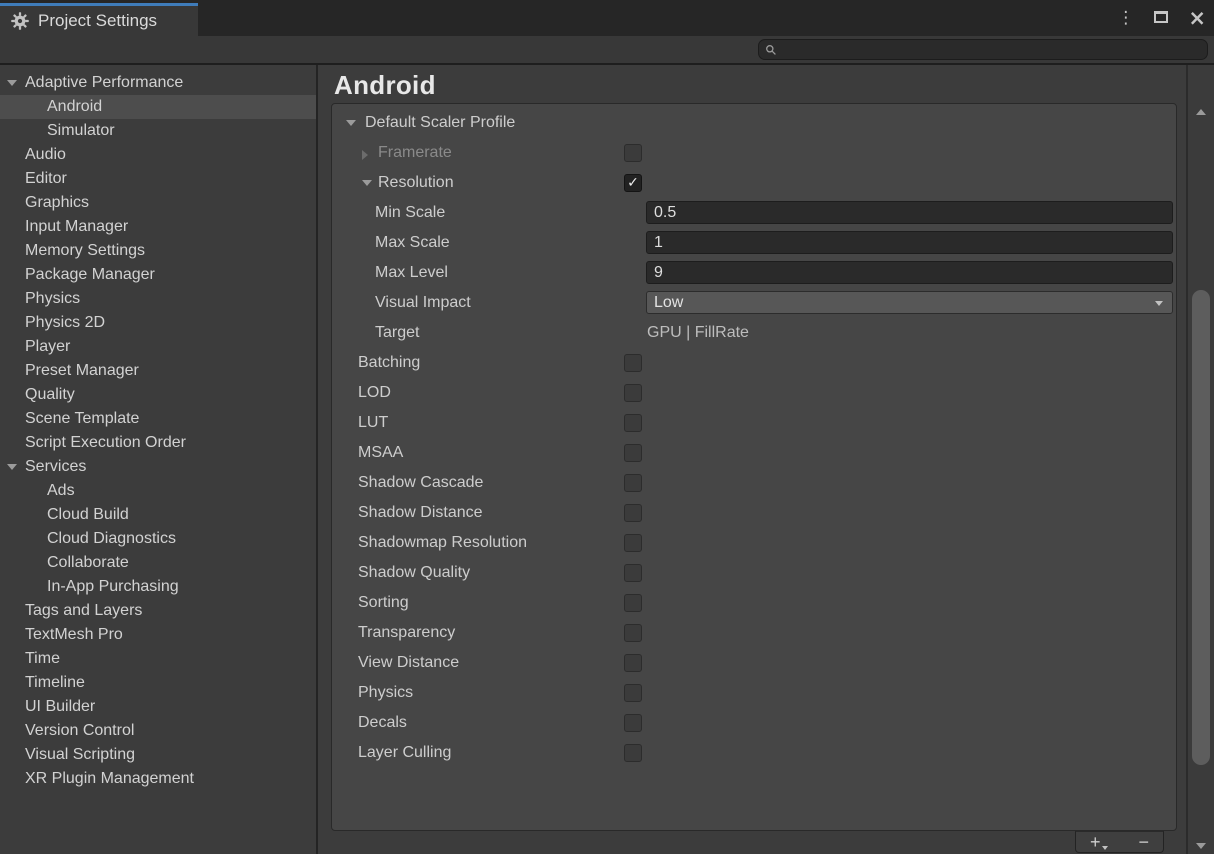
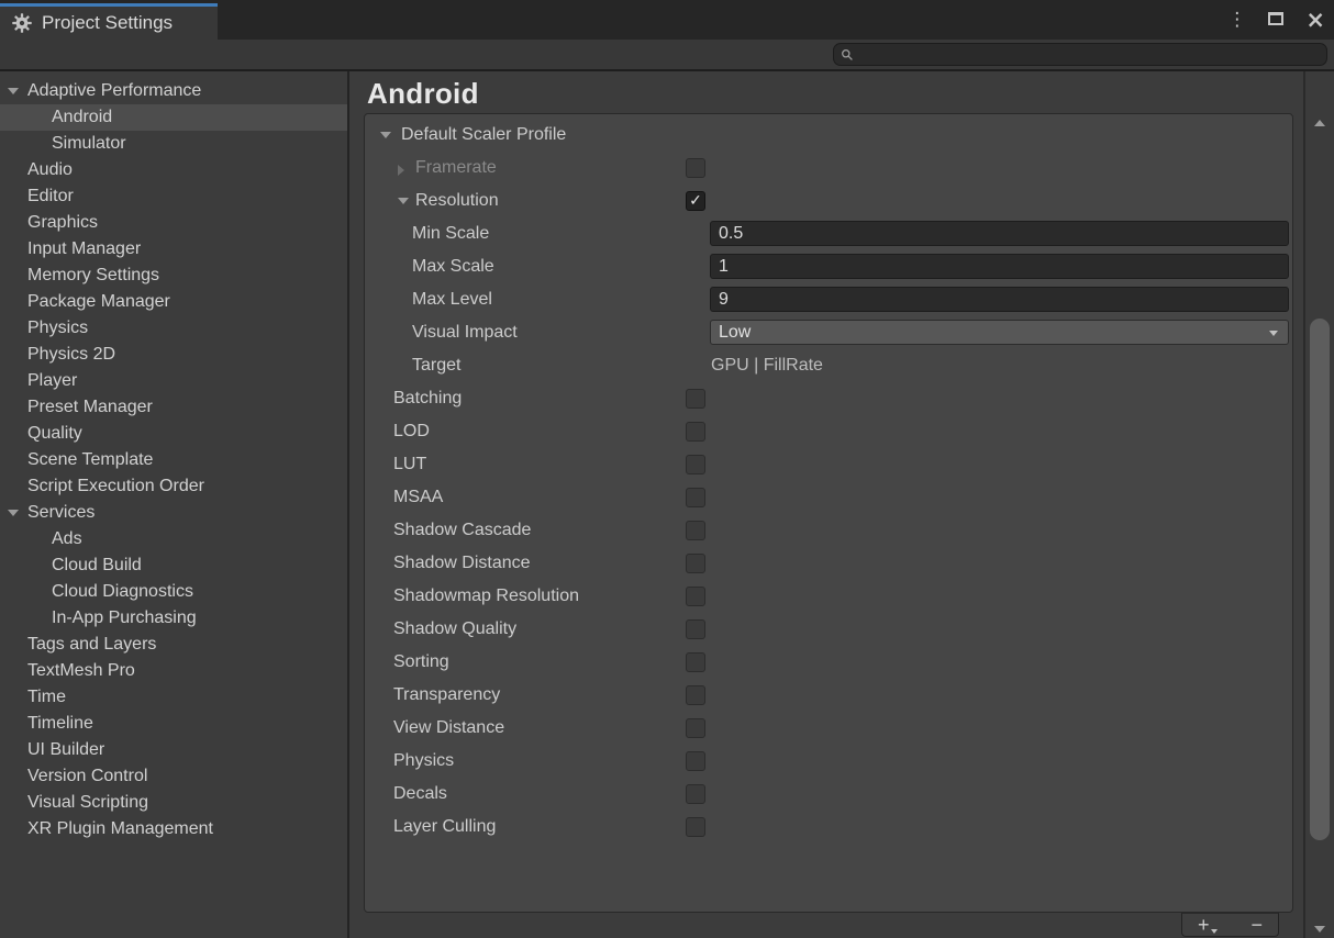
  Project Settings
  ⋮
  ×
  Adaptive Performance
  Android
  Simulator
  Audio
  Editor
  Graphics
  Input Manager
  Memory Settings
  Package Manager
  Physics
  Physics 2D
  Player
  Preset Manager
  Quality
  Scene Template
  Script Execution Order
  Services
  Ads
  Cloud Build
  Cloud Diagnostics
- Collaborate
  In-App Purchasing
  Tags and Layers
  TextMesh Pro
  Time
  Timeline
  UI Builder
  Version Control
  Visual Scripting
  XR Plugin Management
  Android
  Default Scaler Profile
  Framerate
  Resolution
  ✓
  Min Scale
  0.5
  Max Scale
  1
  Max Level
  9
  Visual Impact
  Low
  Target
  GPU | FillRate
  Batching
  LOD
  LUT
  MSAA
  Shadow Cascade
  Shadow Distance
  Shadowmap Resolution
  Shadow Quality
  Sorting
  Transparency
  View Distance
  Physics
  Decals
  Layer Culling
  +
  −
